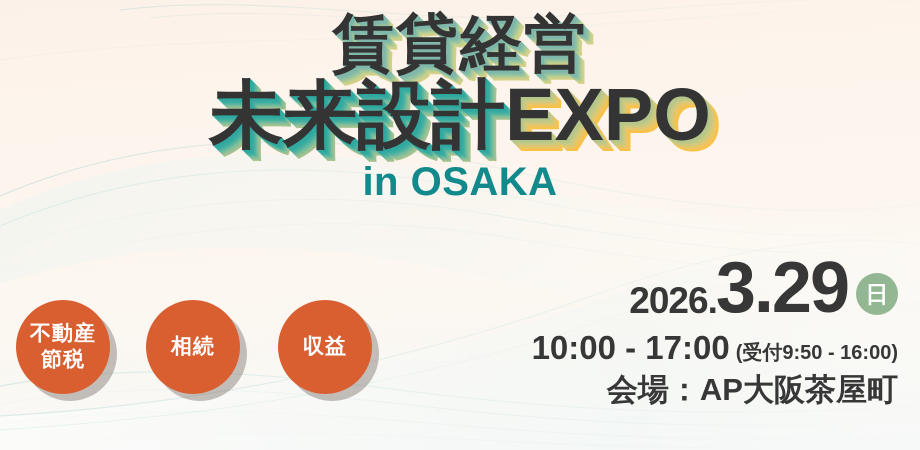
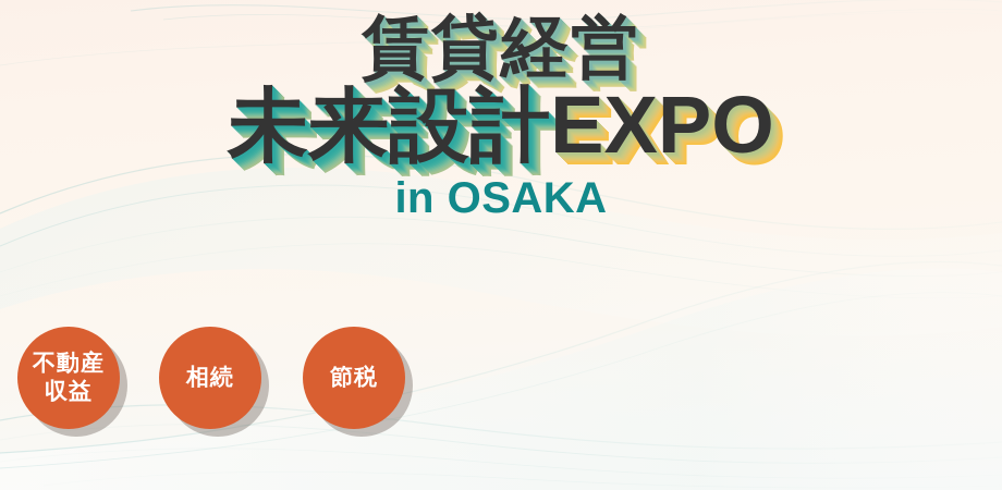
  賃貸経営
  未来設計EXPO
  in OSAKA
  不動産
- 節税
+ 収益
  相続
- 収益
+ 節税
- 2026.
- 3.29
- 日
- 10:00 - 17:00 (受付9:50 - 16:00)
- 会場：AP大阪茶屋町
